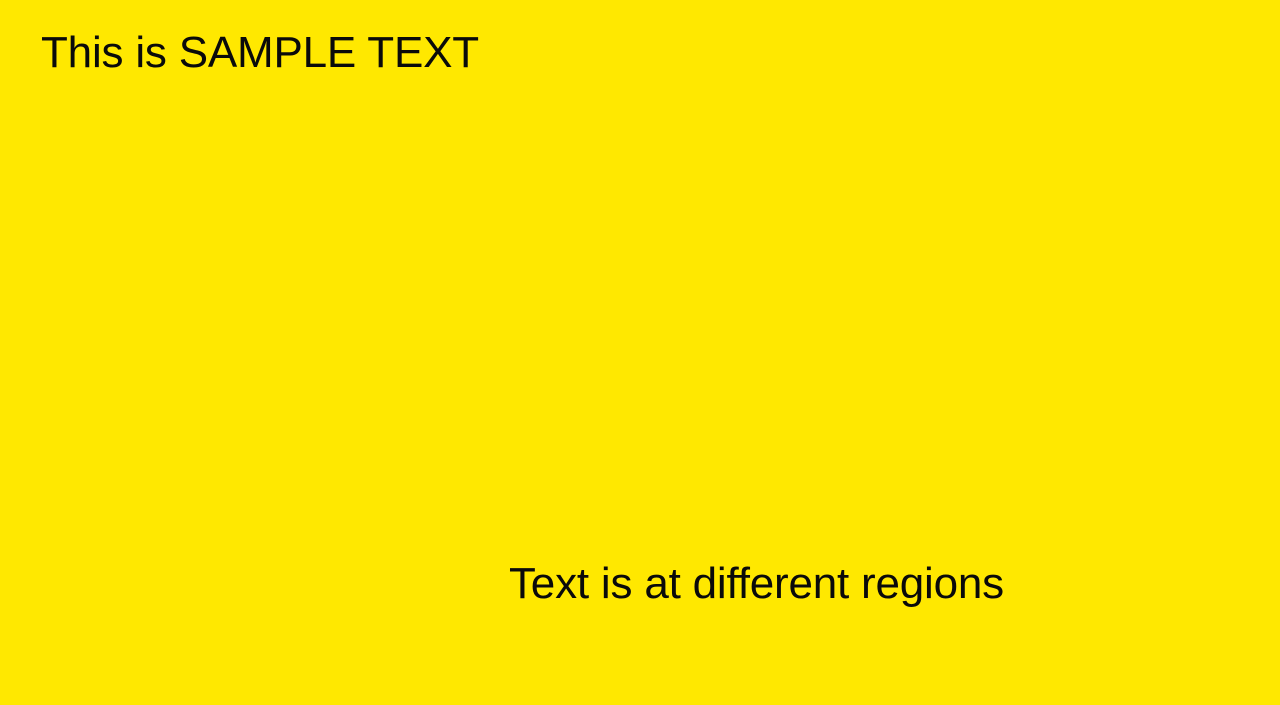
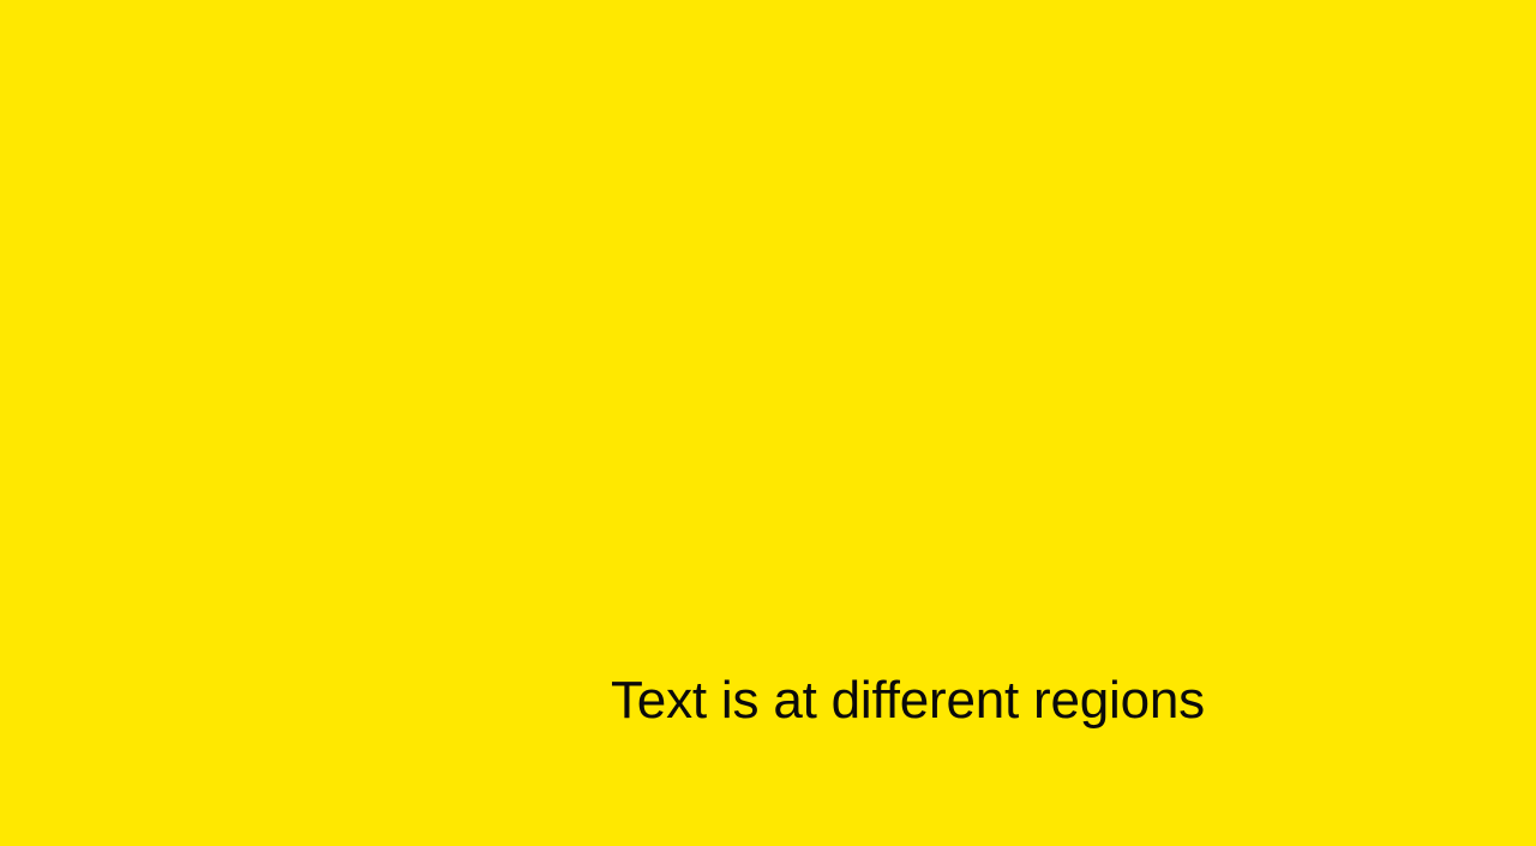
- This is SAMPLE TEXT
  Text is at different regions
